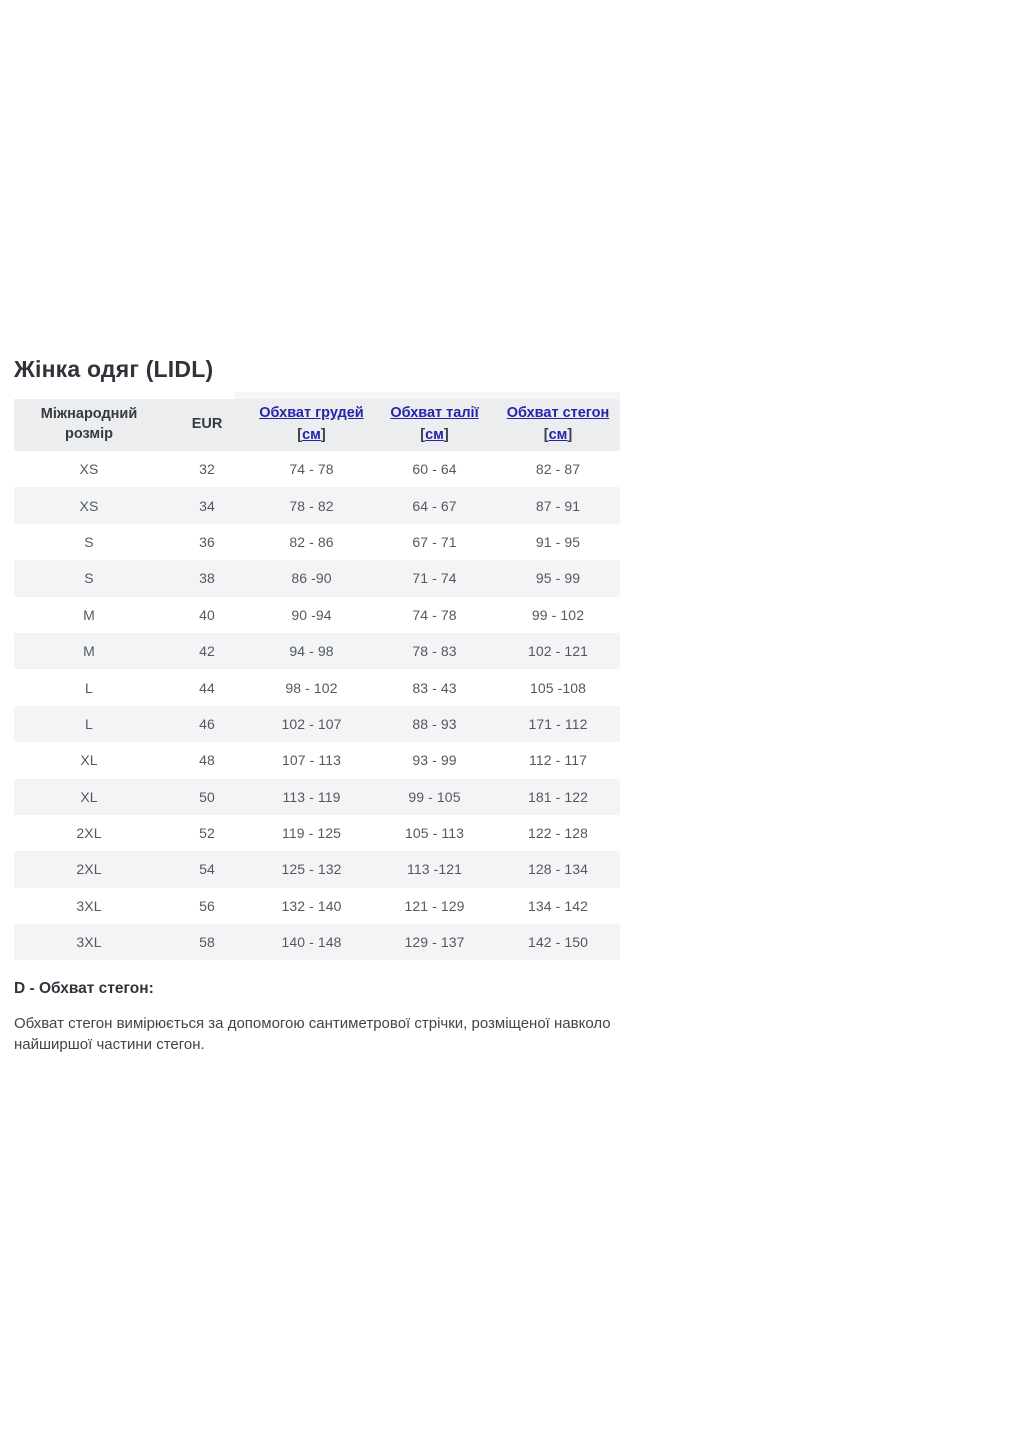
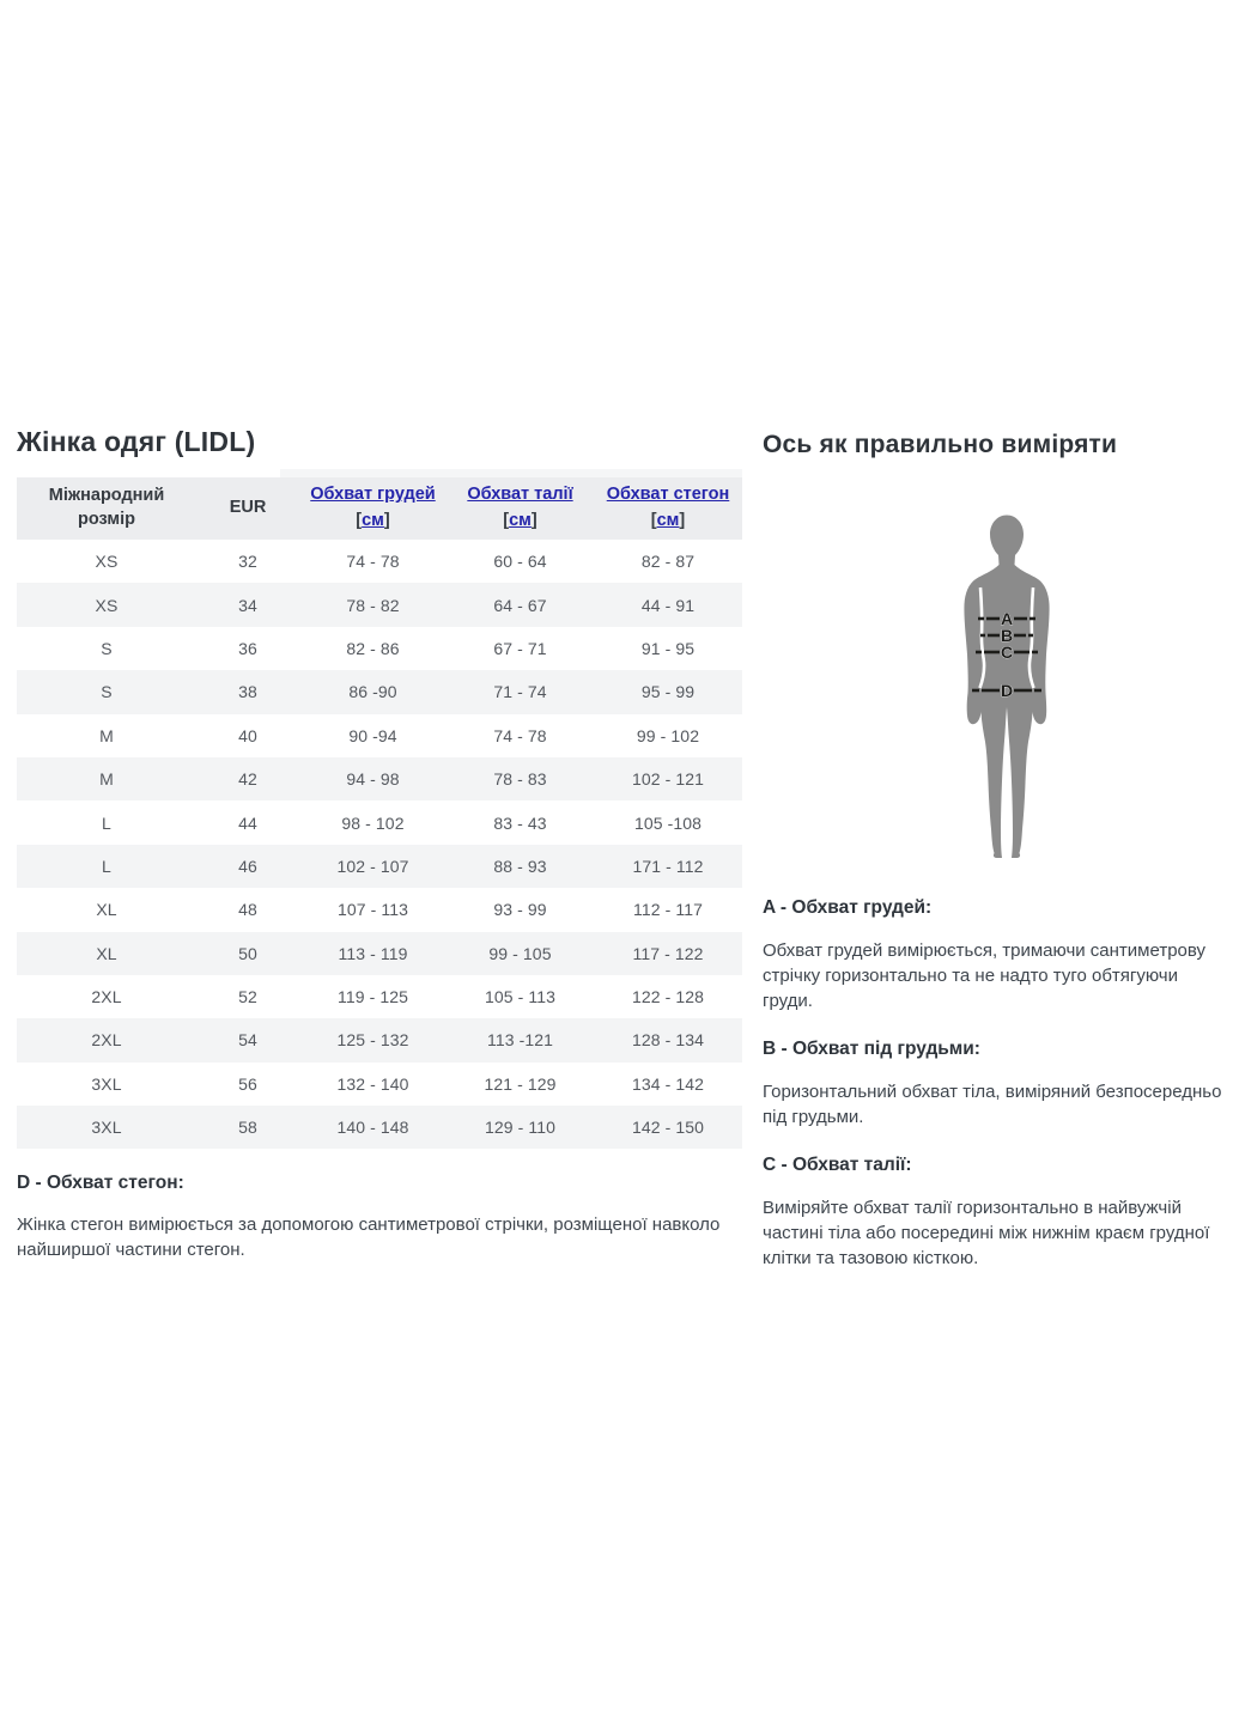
  Жінка одяг (LIDL)
  Міжнародний розмір	EUR	Обхват грудей [см]	Обхват талії [см]	Обхват стегон [см]
  XS	32	74 - 78	60 - 64	82 - 87
- XS	34	78 - 82	64 - 67	87 - 91
+ XS	34	78 - 82	64 - 67	44 - 91
  S	36	82 - 86	67 - 71	91 - 95
  S	38	86 -90	71 - 74	95 - 99
  M	40	90 -94	74 - 78	99 - 102
  M	42	94 - 98	78 - 83	102 - 121
  L	44	98 - 102	83 - 43	105 -108
  L	46	102 - 107	88 - 93	171 - 112
  XL	48	107 - 113	93 - 99	112 - 117
- XL	50	113 - 119	99 - 105	181 - 122
+ XL	50	113 - 119	99 - 105	117 - 122
  2XL	52	119 - 125	105 - 113	122 - 128
  2XL	54	125 - 132	113 -121	128 - 134
  3XL	56	132 - 140	121 - 129	134 - 142
- 3XL	58	140 - 148	129 - 137	142 - 150
+ 3XL	58	140 - 148	129 - 110	142 - 150
  D - Обхват стегон:
- Обхват стегон вимірюється за допомогою сантиметрової стрічки, розміщеної навколо найширшої частини стегон.
+ Жінка стегон вимірюється за допомогою сантиметрової стрічки, розміщеної навколо найширшої частини стегон.
+ Ось як правильно виміряти
+ A
+ B
+ C
+ D
+ A - Обхват грудей:
+ Обхват грудей вимірюється, тримаючи сантиметрову стрічку горизонтально та не надто туго обтягуючи груди.
+ B - Обхват під грудьми:
+ Горизонтальний обхват тіла, виміряний безпосередньо під грудьми.
+ C - Обхват талії:
+ Виміряйте обхват талії горизонтально в найвужчій частині тіла або посередині між нижнім краєм грудної клітки та тазовою кісткою.
